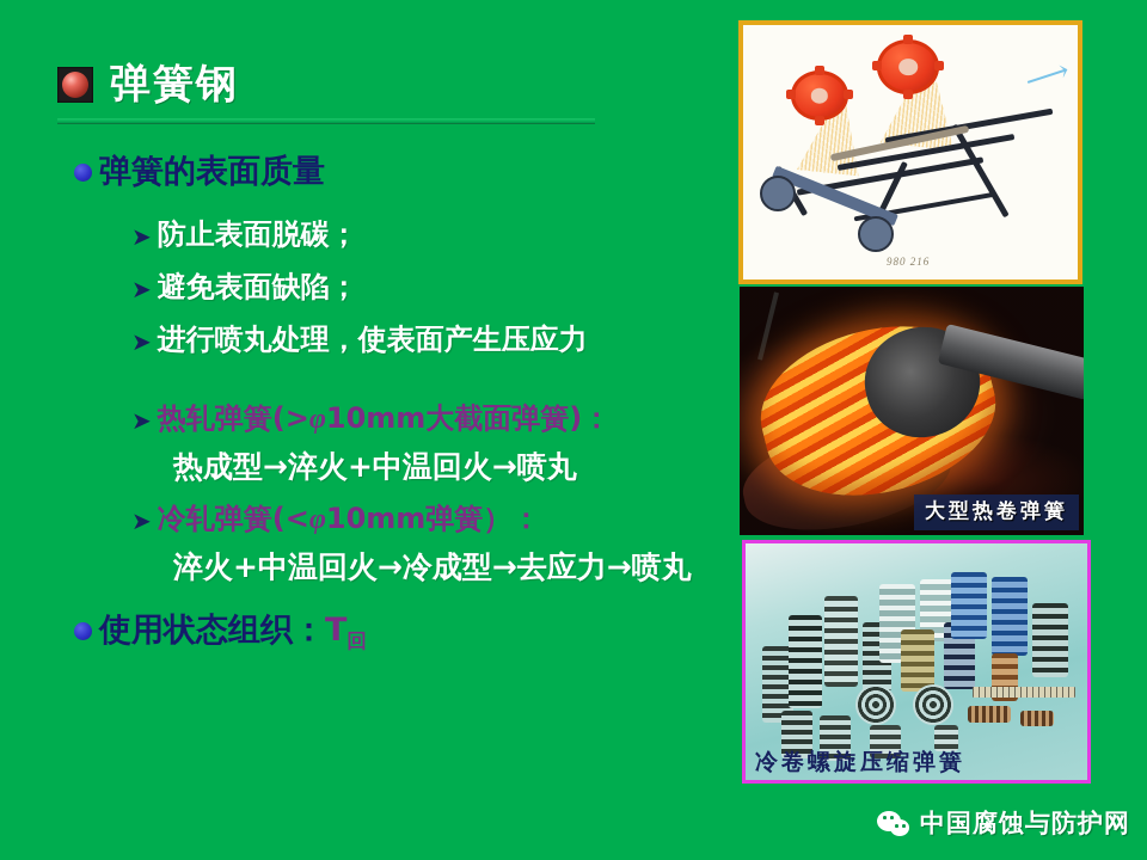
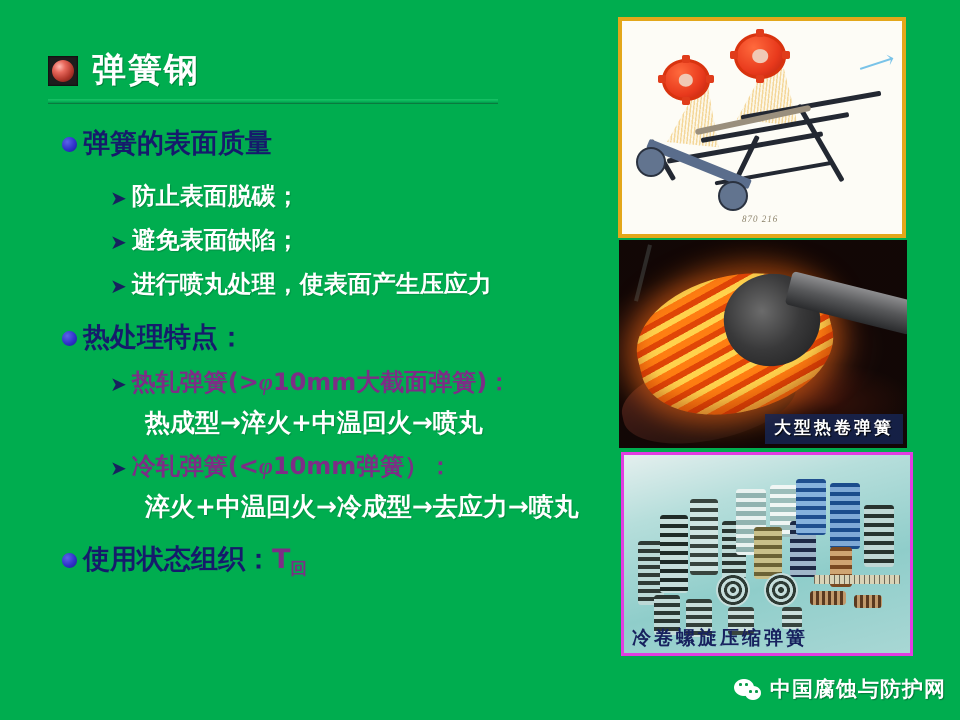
  弹簧钢
  弹簧的表面质量
  ➤
  防止表面脱碳；
  ➤
  避免表面缺陷；
  ➤
  进行喷丸处理，使表面产生压应力
+ 热处理特点：
  ➤
  热轧弹簧(>φ10mm大截面弹簧)：
  热成型→淬火+中温回火→喷丸
  ➤
  冷轧弹簧(<φ10mm弹簧）：
  淬火+中温回火→冷成型→去应力→喷丸
  使用状态组织：T回
- 980 216
+ 870 216
  大型热卷弹簧
  冷卷螺旋压缩弹簧
  中国腐蚀与防护网
